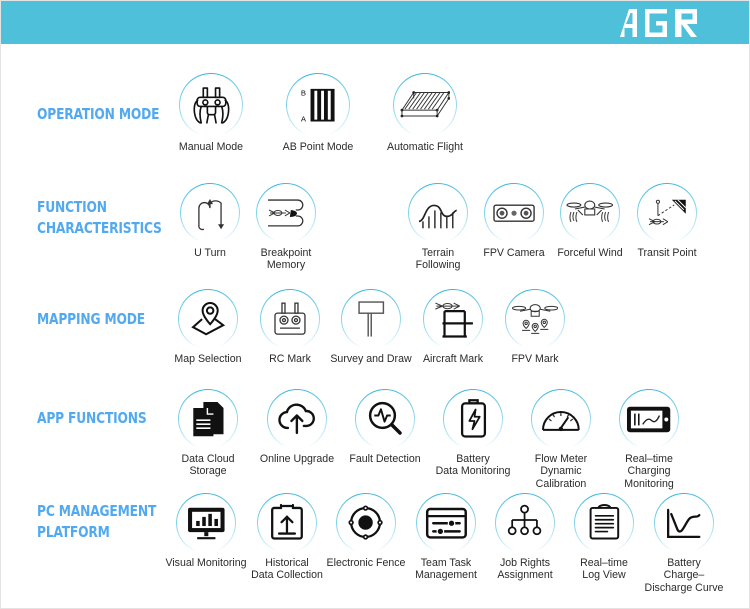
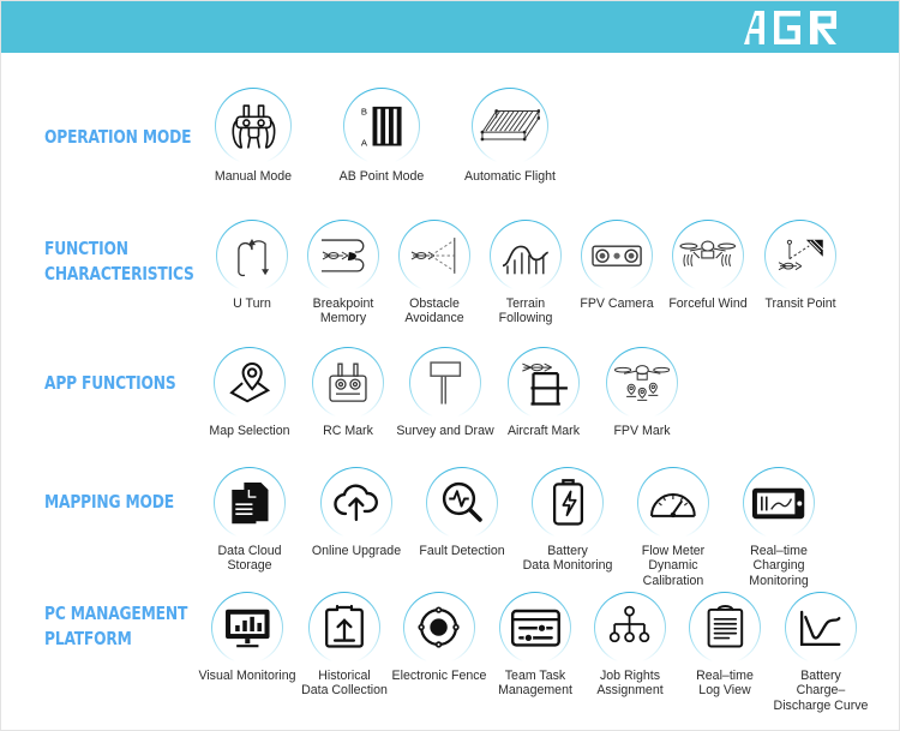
  OPERATION MODE
  Manual Mode
  B
  A
  AB Point Mode
  Automatic Flight
  FUNCTION
  CHARACTERISTICS
  U Turn
  Breakpoint
  Memory
+ Obstacle
+ Avoidance
  Terrain
  Following
  FPV Camera
  Forceful Wind
  Transit Point
- MAPPING MODE
+ APP FUNCTIONS
  Map Selection
  RC Mark
  Survey and Draw
  Aircraft Mark
  FPV Mark
- APP FUNCTIONS
+ MAPPING MODE
  Data Cloud Storage
  Online Upgrade
  Fault Detection
  Battery
  Data Monitoring
  Flow Meter
  Dynamic Calibration
  Real–time Charging
  Monitoring
  PC MANAGEMENT
  PLATFORM
  Visual Monitoring
  Historical
  Data Collection
  Electronic Fence
  Team Task
  Management
  Job Rights
  Assignment
  Real–time
  Log View
  Battery
  Charge–Discharge Curve
